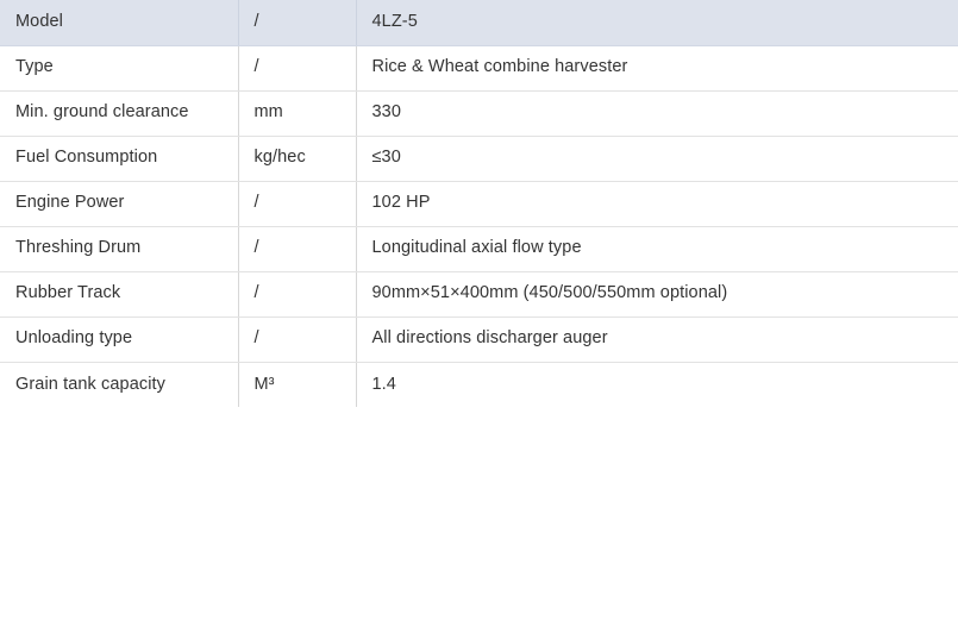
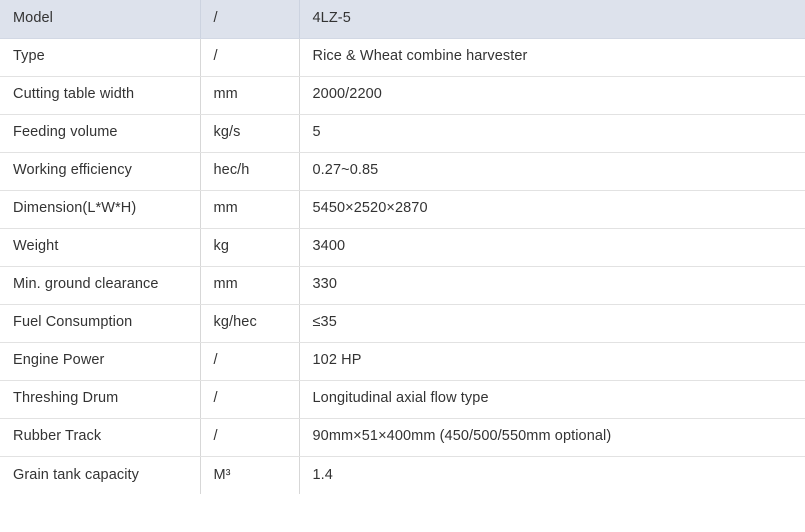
  Model	/	4LZ-5
  Type	/	Rice & Wheat combine harvester
+ Cutting table width	mm	2000/2200
+ Feeding volume	kg/s	5
+ Working efficiency	hec/h	0.27~0.85
+ Dimension(L*W*H)	mm	5450×2520×2870
+ Weight	kg	3400
  Min. ground clearance	mm	330
- Fuel Consumption	kg/hec	≤30
+ Fuel Consumption	kg/hec	≤35
  Engine Power	/	102 HP
  Threshing Drum	/	Longitudinal axial flow type
  Rubber Track	/	90mm×51×400mm (450/500/550mm optional)
- Unloading type	/	All directions discharger auger
  Grain tank capacity	M³	1.4
